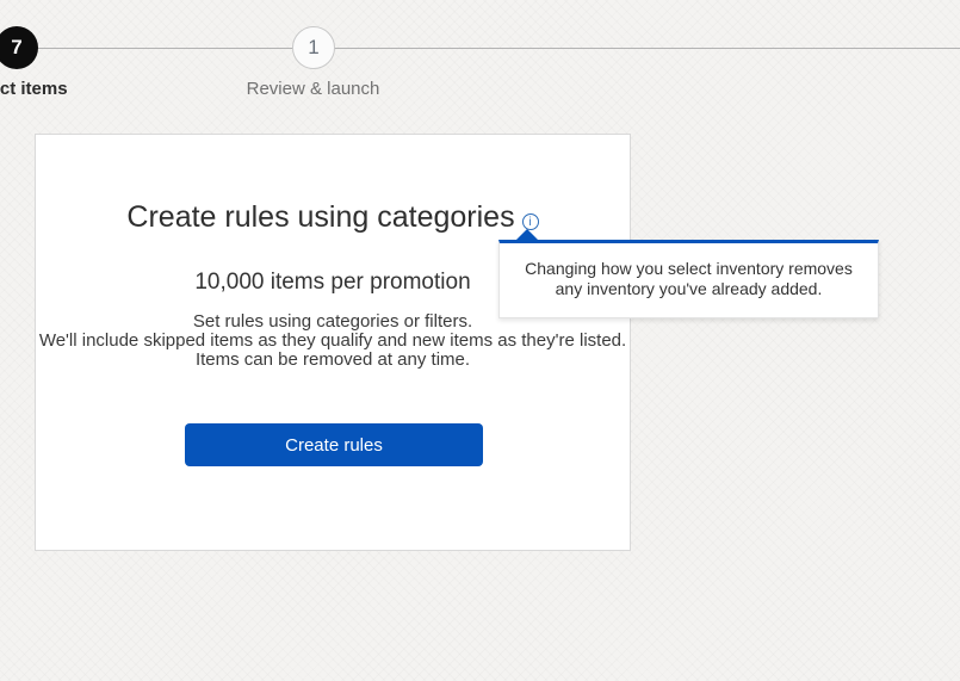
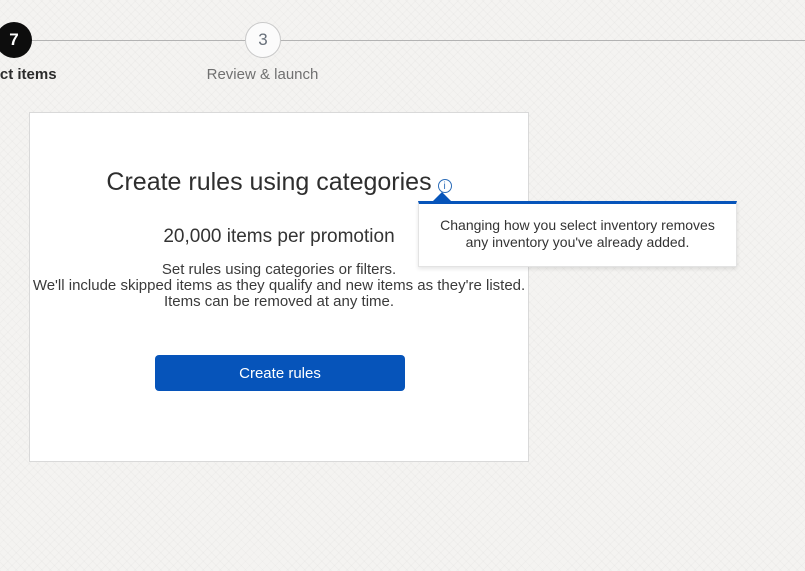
  7
- 1
+ 3
  Review & launch
  Create rules using categories i
- 10,000 items per promotion
+ 20,000 items per promotion
  Set rules using categories or filters.
  We'll include skipped items as they qualify and new items as they're listed.
  Items can be removed at any time.
  Create rules
  Changing how you select inventory removes
  any inventory you've already added.
